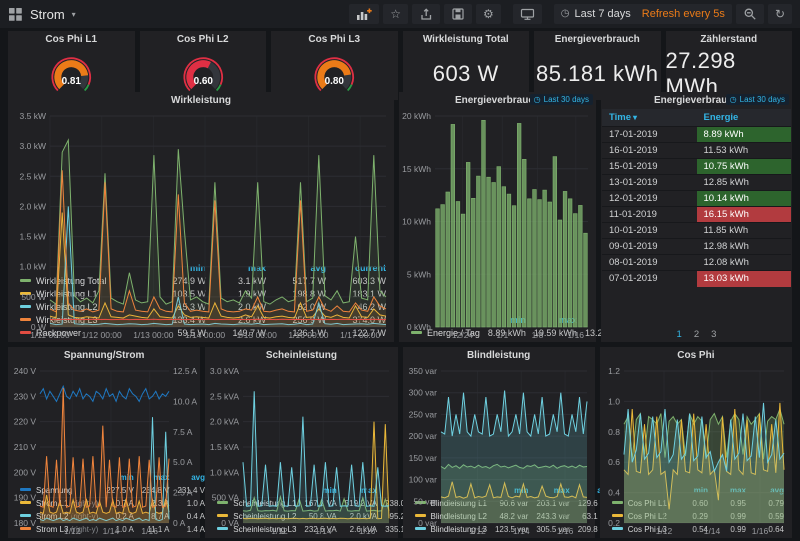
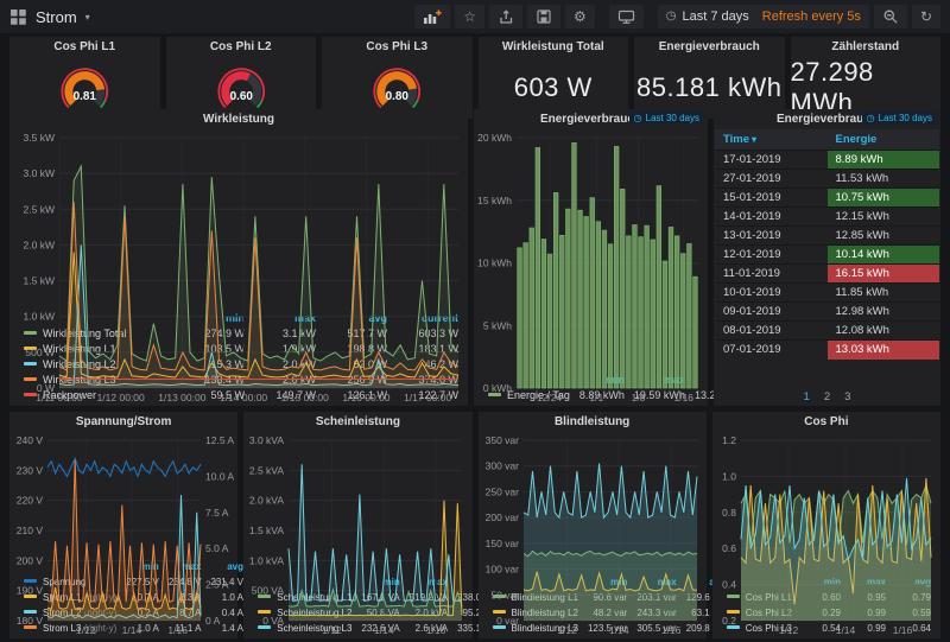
  Strom
  ▾
  ☆
  ⚙
  ◷
  Last 7 days
  Refresh every 5s
  ↻
  Cos Phi L1
  0.81
  Cos Phi L2
  0.60
  Cos Phi L3
  0.80
  Wirkleistung Total
  603 W
  Energieverbrauch
  85.181 kWh
  Zählerstand
  27.298 MWh
  Wirkleistung
  1/11 00:00
  1/12 00:00
  1/13 00:00
  1/14 00:00
  1/15 00:00
  1/16 00:00
  1/17 00:00
  3.5 kW
  3.0 kW
  2.5 kW
  2.0 kW
  1.5 kW
  1.0 kW
  500 W
  0 W
  	min	max	av	current
  Wirklistng Totl	2749 W	3.1 kW	17 W	633 W
  Wirkleistng L1	103.5 W	1 kW	98 W	13.1 W
  Wirkleistung L2	15.3 W	2.0 k	620 W	6.2
  Rackpower	59.5 W	149.7 W	126.1 W	122.7 W
  Energieverbrau
  ◷
  Last 30 days
  12/24
  1/1
  1/8
  1/16
  20 kWh
  15 kWh
  10 kWh
  5 kWh
  0 kWh
  Energie / Tag	8.89 kWh	19.59 kWh	13.2
  Energieverbrau
  ◷
  Last 30 days
  Time ▾	Energie
  17-01-2019	8.89 kWh
- 16-01-2019	11.53 kWh
+ 27-01-2019	11.53 kWh
  15-01-2019	10.75 kWh
+ 14-01-2019	12.15 kWh
  13-01-2019	12.85 kWh
  12-01-2019	10.14 kWh
  11-01-2019	16.15 kWh
  10-01-2019	11.85 kWh
  09-01-2019	12.98 kWh
  08-01-2019	12.08 kWh
  07-01-2019	13.03 kWh
  1
  2
  3
  Spannung/Strom
  1/12
  1/14
  1/16
  240 V
  230 V
  220 V
  210 V
  200 V
  190 V
  180 V
  12.5 A
  10.0 A
  7.5 A
  5.0 A
  2.5 A
  0 A
  	mn	ma	avg
  Spannug	22.5	234.8	231.4 V
  Strom L2 right-y)	0.2 A	8.7 A	0.4 A
  Strom L3 (right-y)	1.0 A	11.1 A	1.4 A
  Scheinleistung
  1/12
  1/14
  1/16
  3.0 kVA
  2.5 kVA
  2.0 kVA
  1.5 kVA
  1.0 kVA
  500 VA
  0 VA
  Scheinleistung L2	50.8 VA	2.0 kVA	95.
  Scheinleistung L3	232.6 VA	2.6 kVA	335.
  Blindleistung
  1/12
  1/14
  1/16
  350 var
  300 var
  250 var
  200 var
  150 var
  100 var
  50 var
  0 var
  Blindleistung L1	90.6 var	203.1 vr	129.6
  Blindleistung L2	48.2 var	243.3 vr	63.1
  Blindleistung L3	123.5 var	305.5 var	209.8
  Cos Phi
  1/12
  1/14
  1/16
  1.2
  1.0
  0.8
  0.6
  0.4
  0.2
  	min	max	avg
  Cos Phi L1	0.60	0.95	0.79
  Cos Phi L2	0.29	0.99	0.59
  Cos Phi L3	0.54	0.99	0.64
